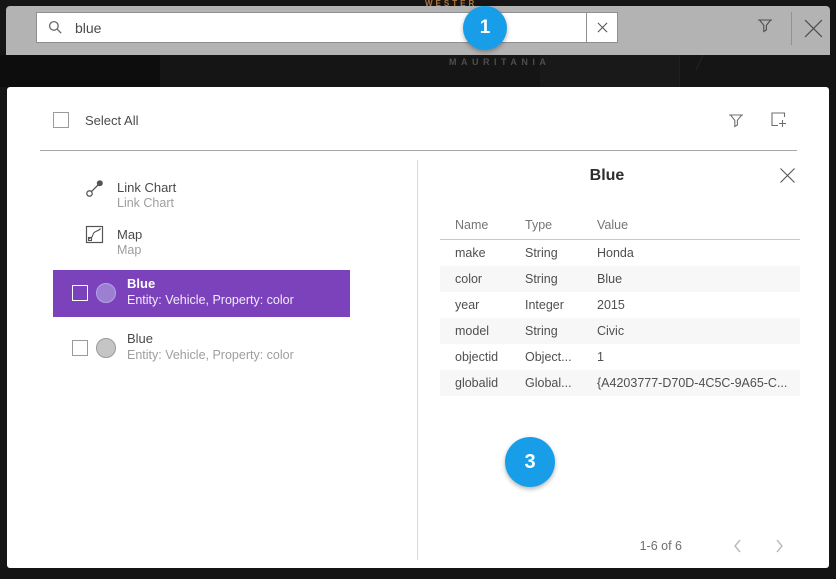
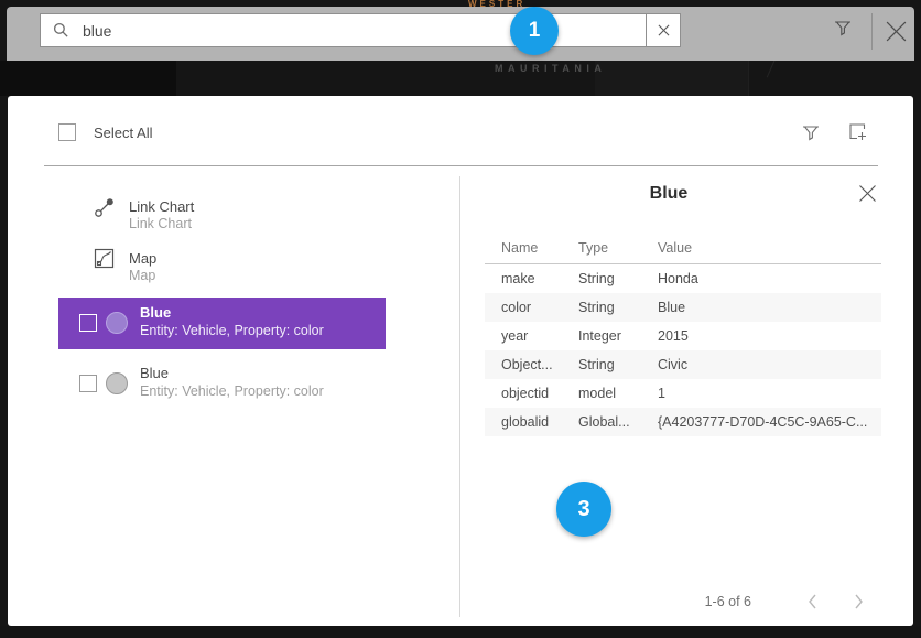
  WESTER
  MAURITANIA
  blue
  Select All
  Link Chart
  Link Chart
  Map
  Map
  Blue
  Entity: Vehicle, Property: color
  Blue
  Entity: Vehicle, Property: color
  Blue
  Name
  Type
  Value
  make
  String
  Honda
  color
  String
  Blue
  year
  Integer
  2015
- model
+ Object...
  String
  Civic
  objectid
- Object...
+ model
  1
  globalid
  Global...
  {A4203777-D70D-4C5C-9A65-C...
  1-6 of 6
  1
  3
